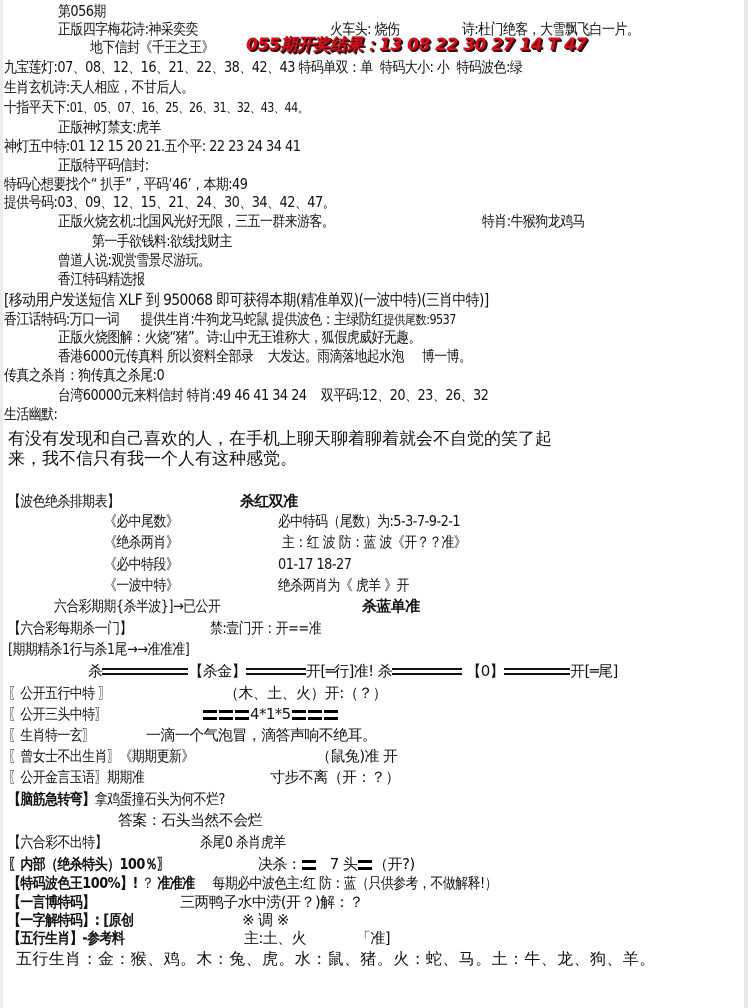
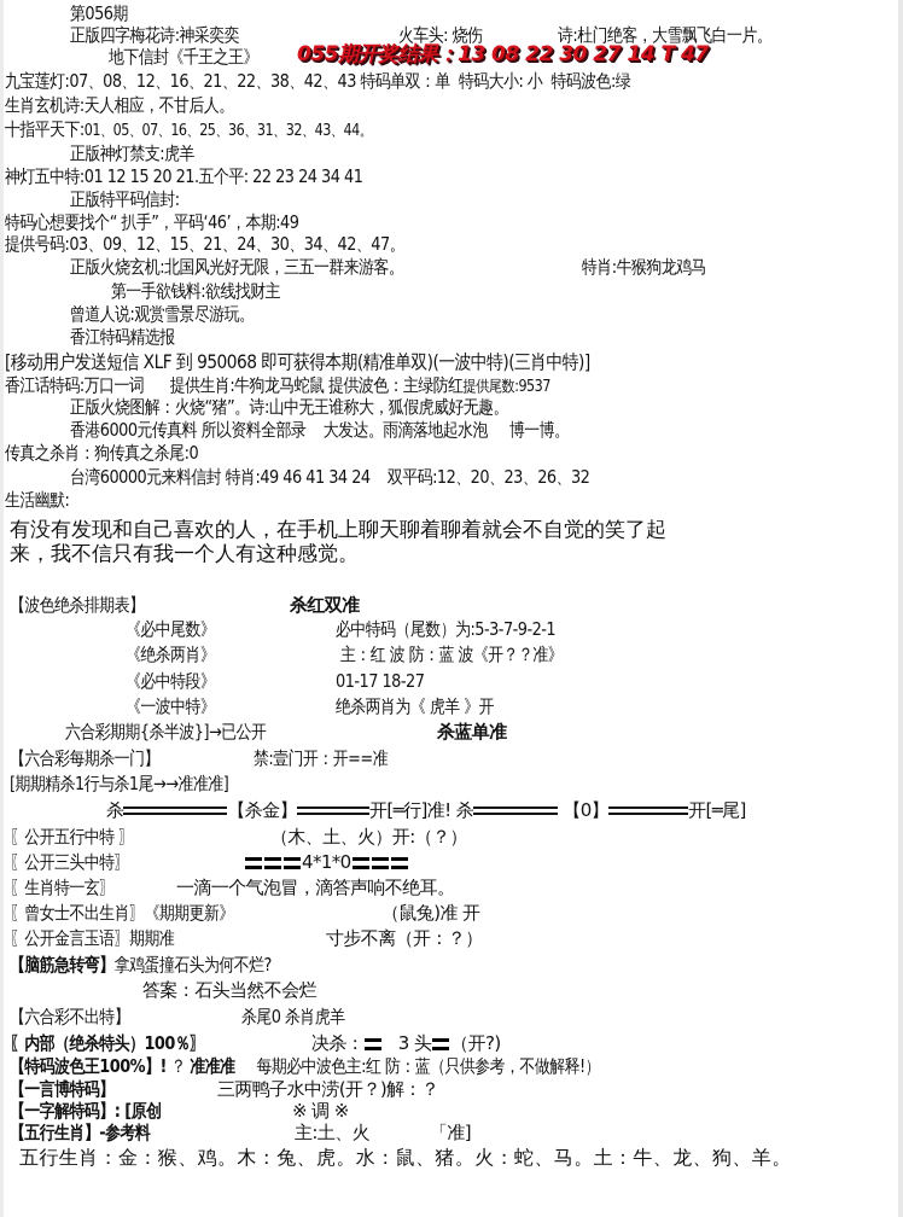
  第056期
  正版四字梅花诗:神采奕奕
  火车头: 烧伤
  诗:杜门绝客，大雪飘飞白一片。
  地下信封《千王之王》
  055期开奖结果：13 08 22 30 27 14 T 47
  九宝莲灯:07、08、12、16、21、22、38、42、43 特码单双：单 特码大小: 小 特码波色:绿
  生肖玄机诗:天人相应，不甘后人。
- 十指平天下:01、05、07、16、25、26、31、32、43、44。
+ 十指平天下:01、05、07、16、25、36、31、32、43、44。
  正版神灯禁支:虎羊
  神灯五中特:01 12 15 20 21.五个平: 22 23 24 34 41
  正版特平码信封:
  特码心想要找个“ 扒手”，平码‘46’，本期:49
  提供号码:03、09、12、15、21、24、30、34、42、47。
  正版火烧玄机:北国风光好无限，三五一群来游客。
  特肖:牛猴狗龙鸡马
  第一手欲钱料:欲线找财主
  曾道人说:观赏雪景尽游玩。
  香江特码精选报
  [移动用户发送短信 XLF 到 950068 即可获得本期(精准单双)(一波中特)(三肖中特)]
  香江话特码:万口一词 提供生肖:牛狗龙马蛇鼠 提供波色：主绿防红提供尾数:9537
  正版火烧图解：火烧“猪”。诗:山中无王谁称大，狐假虎威好无趣。
  香港6000元传真料 所以资料全部录 大发达。雨滴落地起水泡 博一博。
  传真之杀肖：狗传真之杀尾:0
  台湾60000元来料信封 特肖:49 46 41 34 24 双平码:12、20、23、26、32
  生活幽默:
  有没有发现和自己喜欢的人，在手机上聊天聊着聊着就会不自觉的笑了起
  来，我不信只有我一个人有这种感觉。
  【波色绝杀排期表】
  杀红双准
  《必中尾数》
  必中特码（尾数）为:5-3-7-9-2-1
  《绝杀两肖》
  主：红 波 防：蓝 波《开？？准》
  《必中特段》
  01-17 18-27
  《一波中特》
  绝杀两肖为《 虎羊 》开
  六合彩期期{杀半波}]→已公开
  杀蓝单准
  【六合彩每期杀一门】
  禁:壹门开：开==准
  [期期精杀1行与杀1尾→→准准准]
  杀 【杀金】 开[═行]准! 杀 【0】 开[═尾]
  〖公开五行中特 〗
  （木、土、火）开:（？）
  〖公开三头中特〗
- 4*1*5
+ 4*1*0
  〖生肖特一玄〗
  一滴一个气泡冒，滴答声响不绝耳。
  〖曾女士不出生肖〗《期期更新》
  （鼠兔)准 开
  〖公开金言玉语〗期期准
  寸步不离（开：？）
  【脑筋急转弯】拿鸡蛋撞石头为何不烂?
  答案：石头当然不会烂
  【六合彩不出特】
  杀尾0 杀肖虎羊
  〖内部（绝杀特头）100％〗
- 决杀： 7 头 （开?)
+ 决杀： 3 头 （开?)
  【特码波色王100%】! ？ 准准准 每期必中波色主:红 防：蓝（只供参考，不做解释!）
  【一言博特码】
  三两鸭子水中涝(开？)解：？
  【一字解特码】: [原创
  ※ 调 ※
  【五行生肖】-参考料
  主:土、火
  「准]
  五行生肖：金：猴、鸡。木：兔、虎。水：鼠、猪。火：蛇、马。土：牛、龙、狗、羊。
